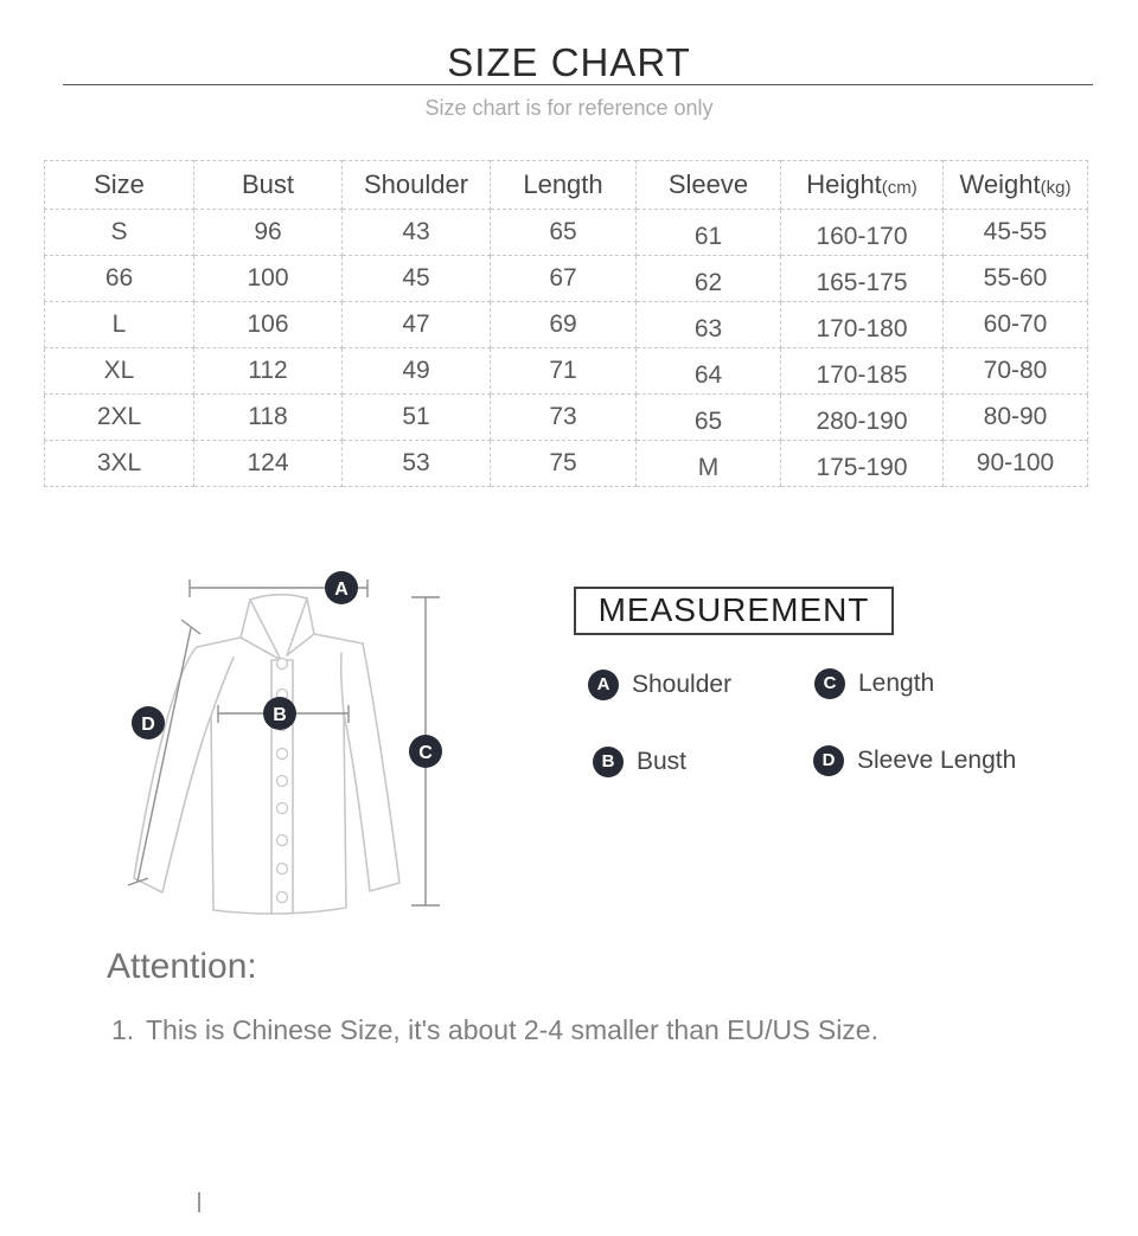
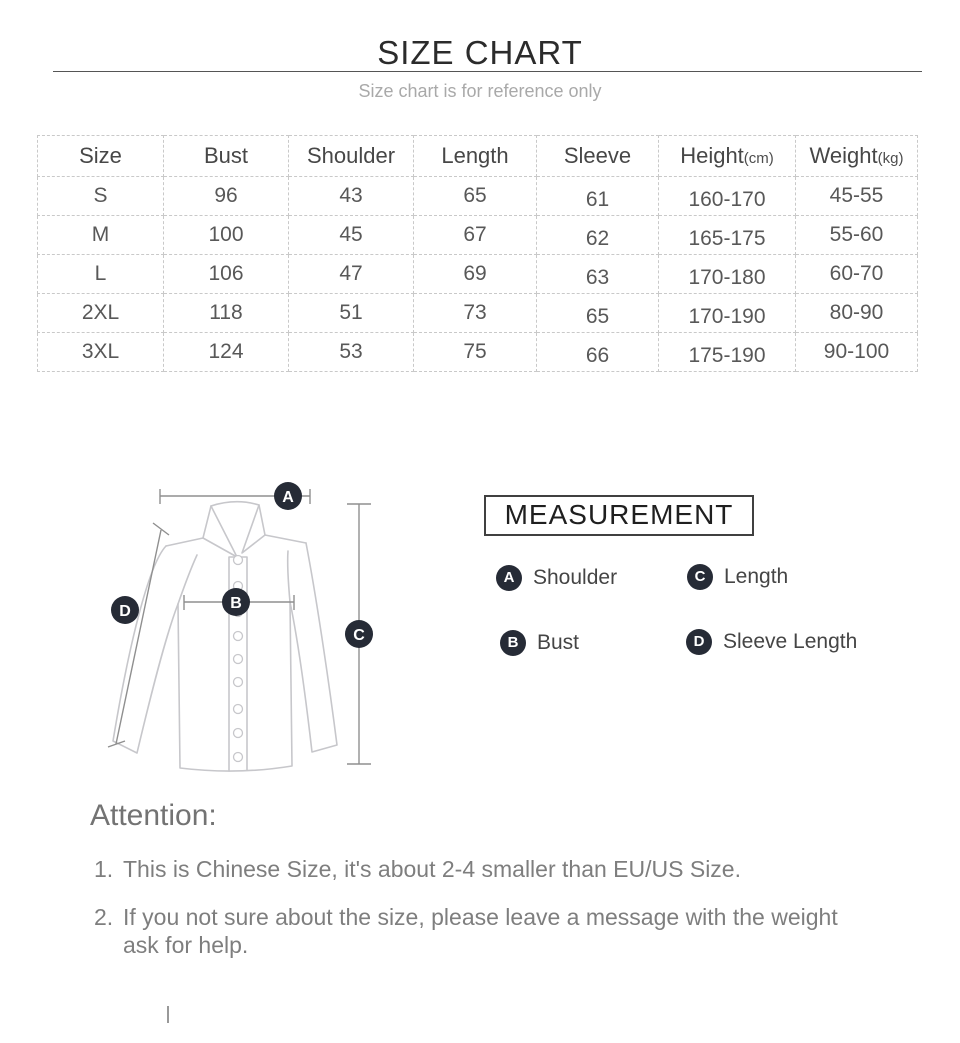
  SIZE CHART
  Size chart is for reference only
  Size	Bust	Shoulder	Length	Sleeve	Height(cm)	Weight(kg)
  S	96	43	65	61	160-170	45-55
- 66	100	45	67	62	165-175	55-60
+ M	100	45	67	62	165-175	55-60
  L	106	47	69	63	170-180	60-70
- XL	112	49	71	64	170-185	70-80
- 2XL	118	51	73	65	280-190	80-90
+ 2XL	118	51	73	65	170-190	80-90
- 3XL	124	53	75	M	175-190	90-100
+ 3XL	124	53	75	66	175-190	90-100
  A
  B
  C
  D
  MEASUREMENT
  A
  Shoulder
  C
  Length
  B
  Bust
  D
  Sleeve Length
  Attention:
  1.
  This is Chinese Size, it's about 2-4 smaller than EU/US Size.
+ 2.
+ If you not sure about the size, please leave a message with the weight ask for help.
